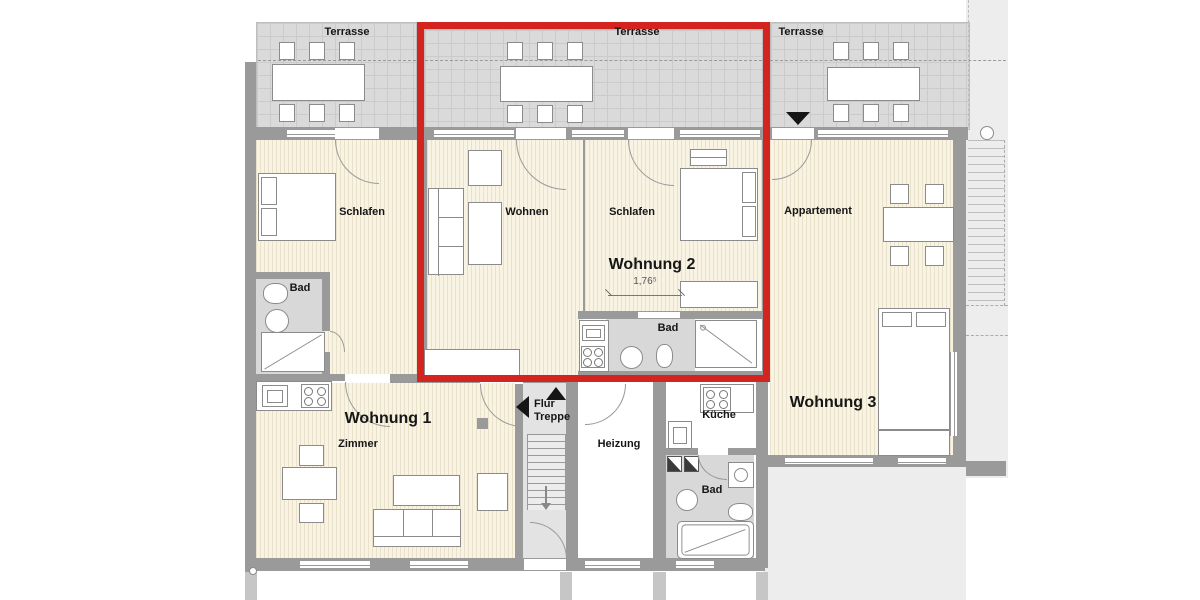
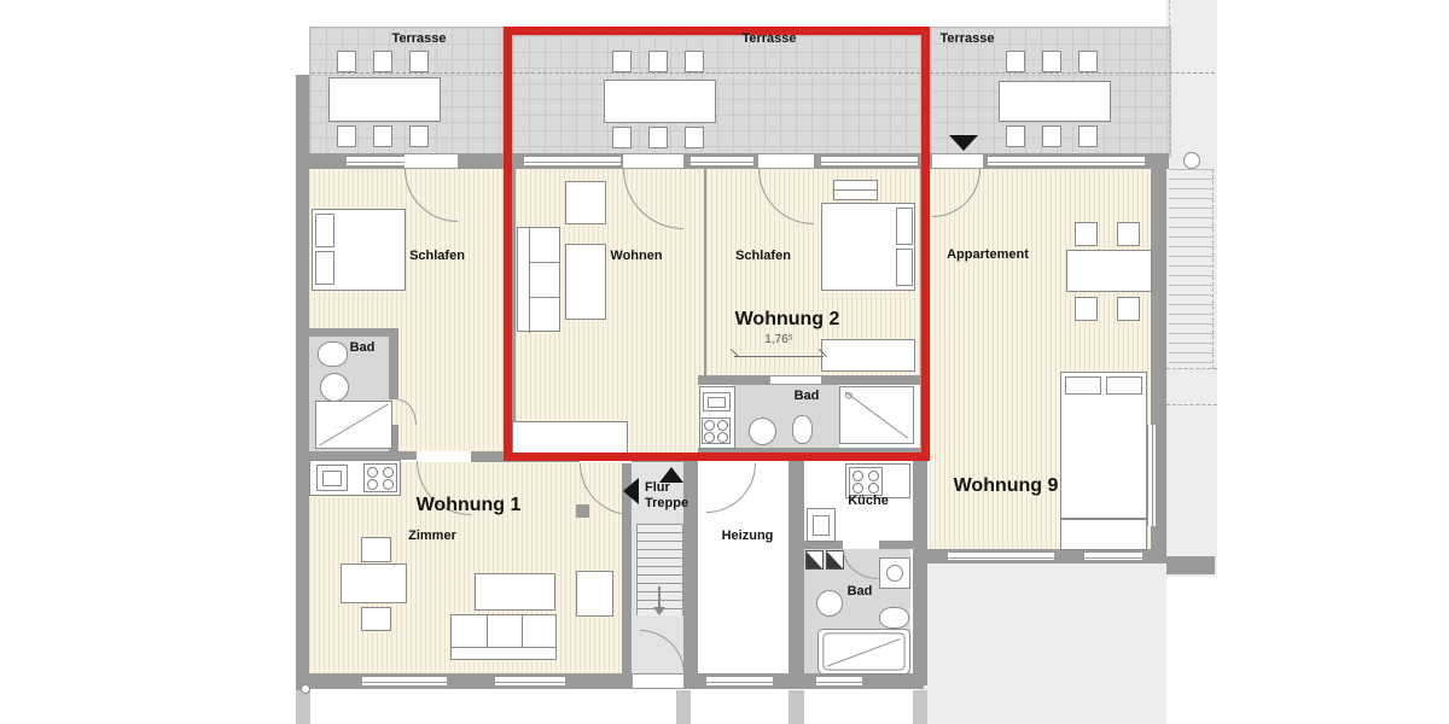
  1,76⁵
  Terrasse
  Terrasse
  Terrasse
  Schlafen
  Wohnen
  Schlafen
  Appartement
  Bad
  Bad
  Bad
  Wohnung 1
  Wohnung 2
- Wohnung 3
+ Wohnung 9
  Zimmer
  Flur
  Treppe
  Heizung
  Küche
